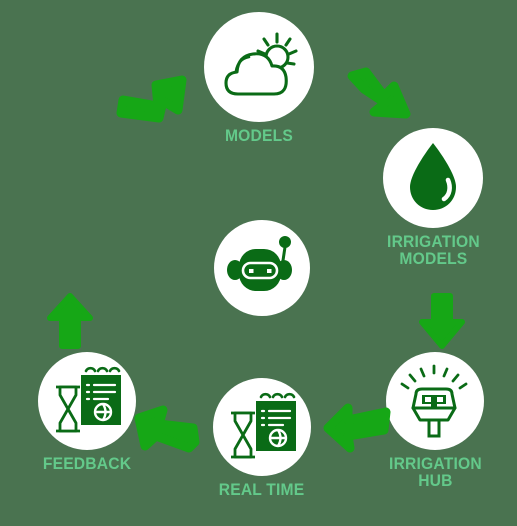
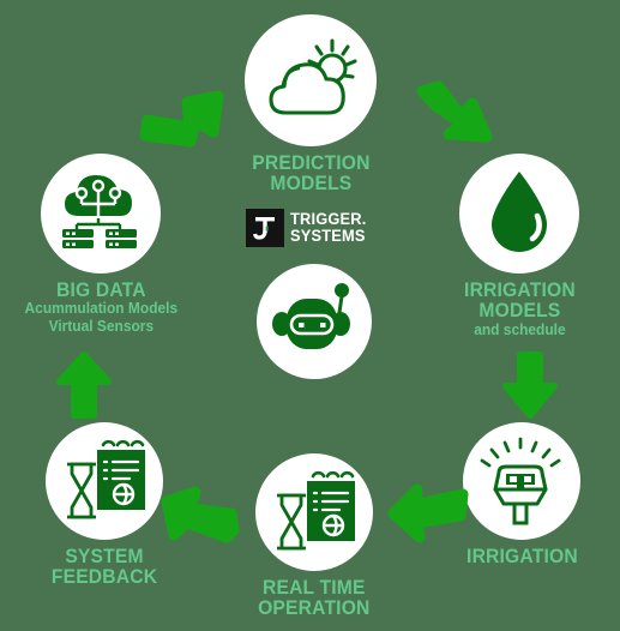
+ PREDICTION
  MODELS
  IRRIGATION
  MODELS
+ and schedule
  IRRIGATION
- HUB
  REAL TIME
+ OPERATION
+ SYSTEM
  FEEDBACK
+ BIG DATA
+ Acummulation Models
+ Virtual Sensors
+ TRIGGER.
+ SYSTEMS
